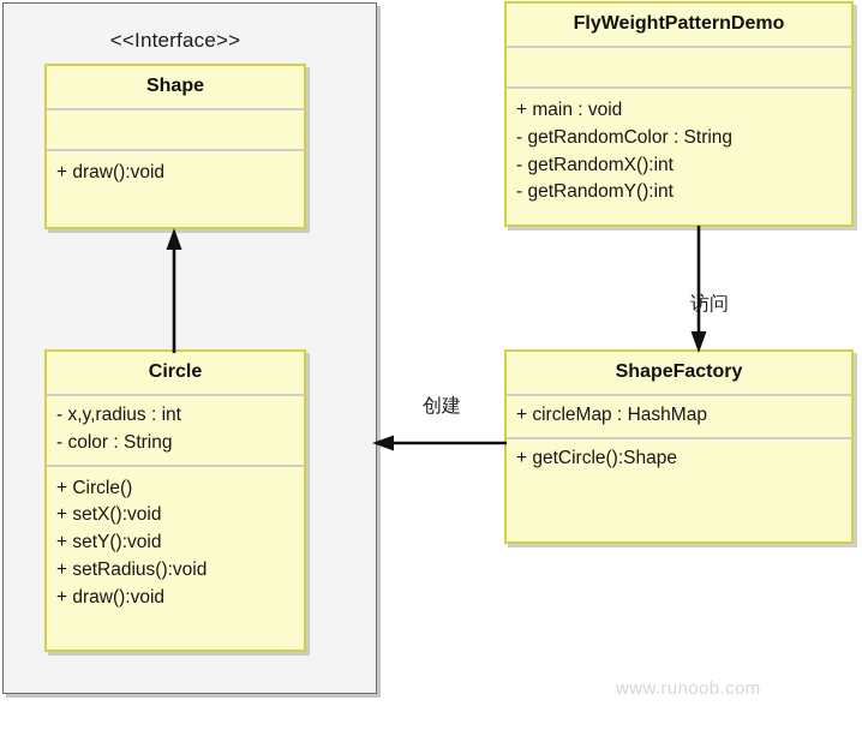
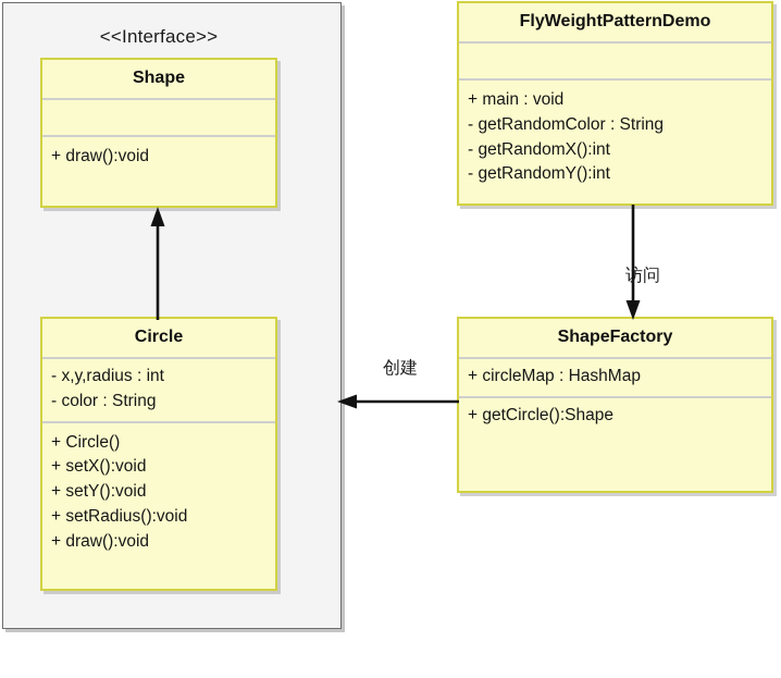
  <<Interface>>
  Shape
  + draw():void
  Circle
  - x,y,radius : int
  - color : String
  + Circle()
  + setX():void
  + setY():void
  + setRadius():void
  + draw():void
  FlyWeightPatternDemo
  + main : void
  - getRandomColor : String
  - getRandomX():int
  - getRandomY():int
  ShapeFactory
  + circleMap : HashMap
  + getCircle():Shape
  访问
  创建
- www.runoob.com
